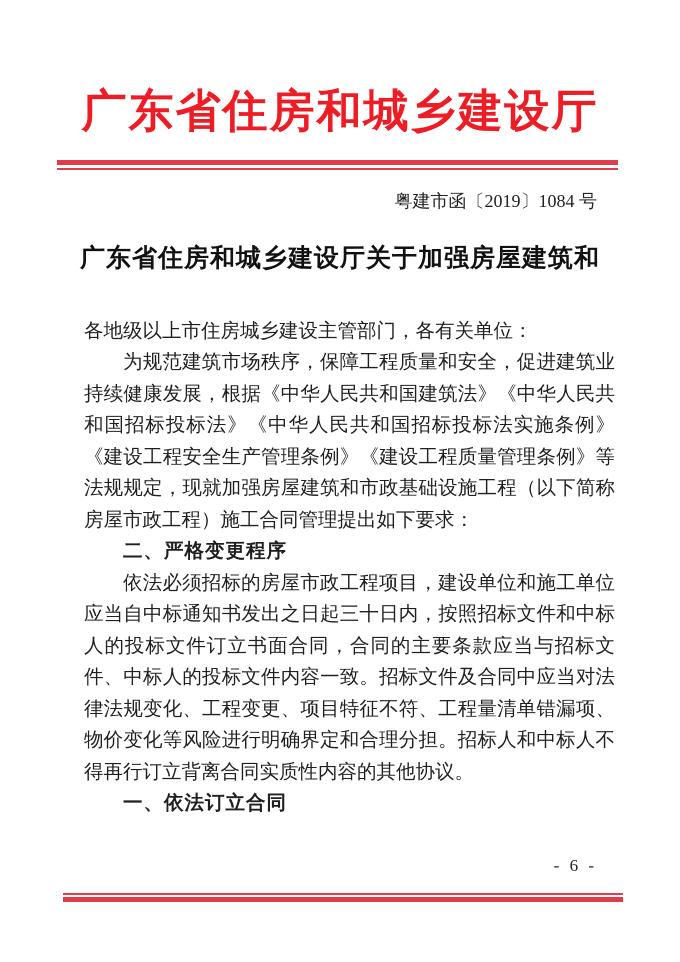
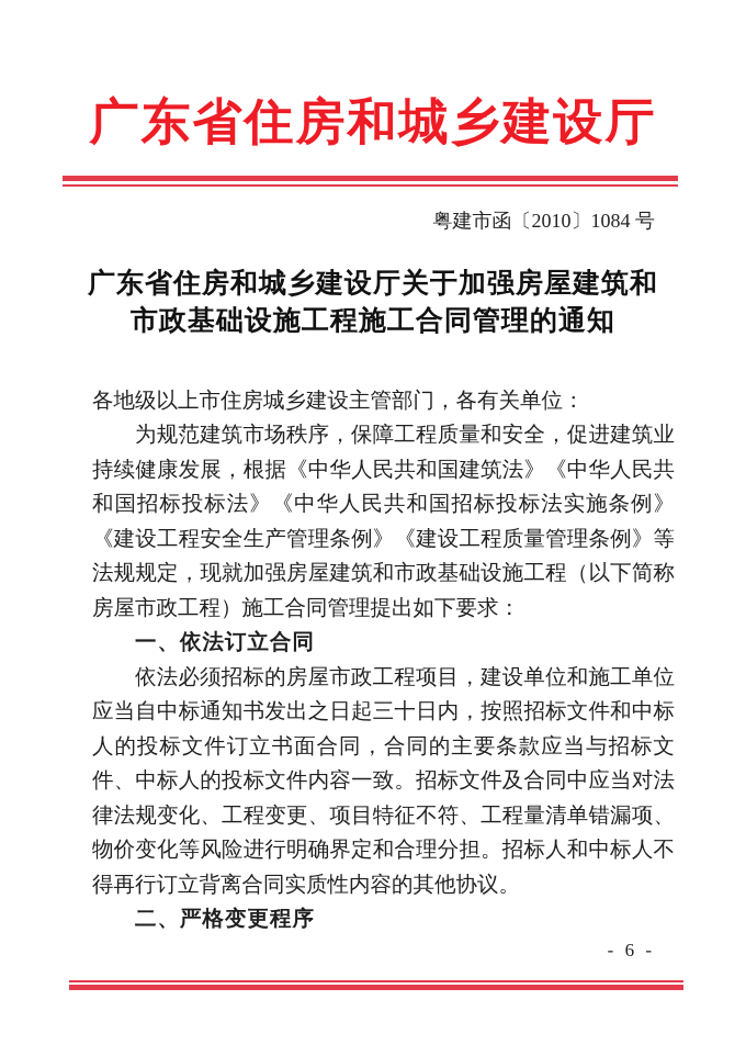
  广东省住房和城乡建设厅
- 粤建市函〔2019〕1084 号
+ 粤建市函〔2010〕1084 号
  广东省住房和城乡建设厅关于加强房屋建筑和
+ 市政基础设施工程施工合同管理的通知
  各地级以上市住房城乡建设主管部门，各有关单位：
  为规范建筑市场秩序，保障工程质量和安全，促进建筑业持续健康发展，根据《中华人民共和国建筑法》《中华人民共和国招标投标法》《中华人民共和国招标投标法实施条例》《建设工程安全生产管理条例》《建设工程质量管理条例》等法规规定，现就加强房屋建筑和市政基础设施工程（以下简称房屋市政工程）施工合同管理提出如下要求：
- 二、严格变更程序
+ 一、依法订立合同
  依法必须招标的房屋市政工程项目，建设单位和施工单位应当自中标通知书发出之日起三十日内，按照招标文件和中标人的投标文件订立书面合同，合同的主要条款应当与招标文件、中标人的投标文件内容一致。招标文件及合同中应当对法律法规变化、工程变更、项目特征不符、工程量清单错漏项、物价变化等风险进行明确界定和合理分担。招标人和中标人不得再行订立背离合同实质性内容的其他协议。
- 一、依法订立合同
+ 二、严格变更程序
  - 6 -
